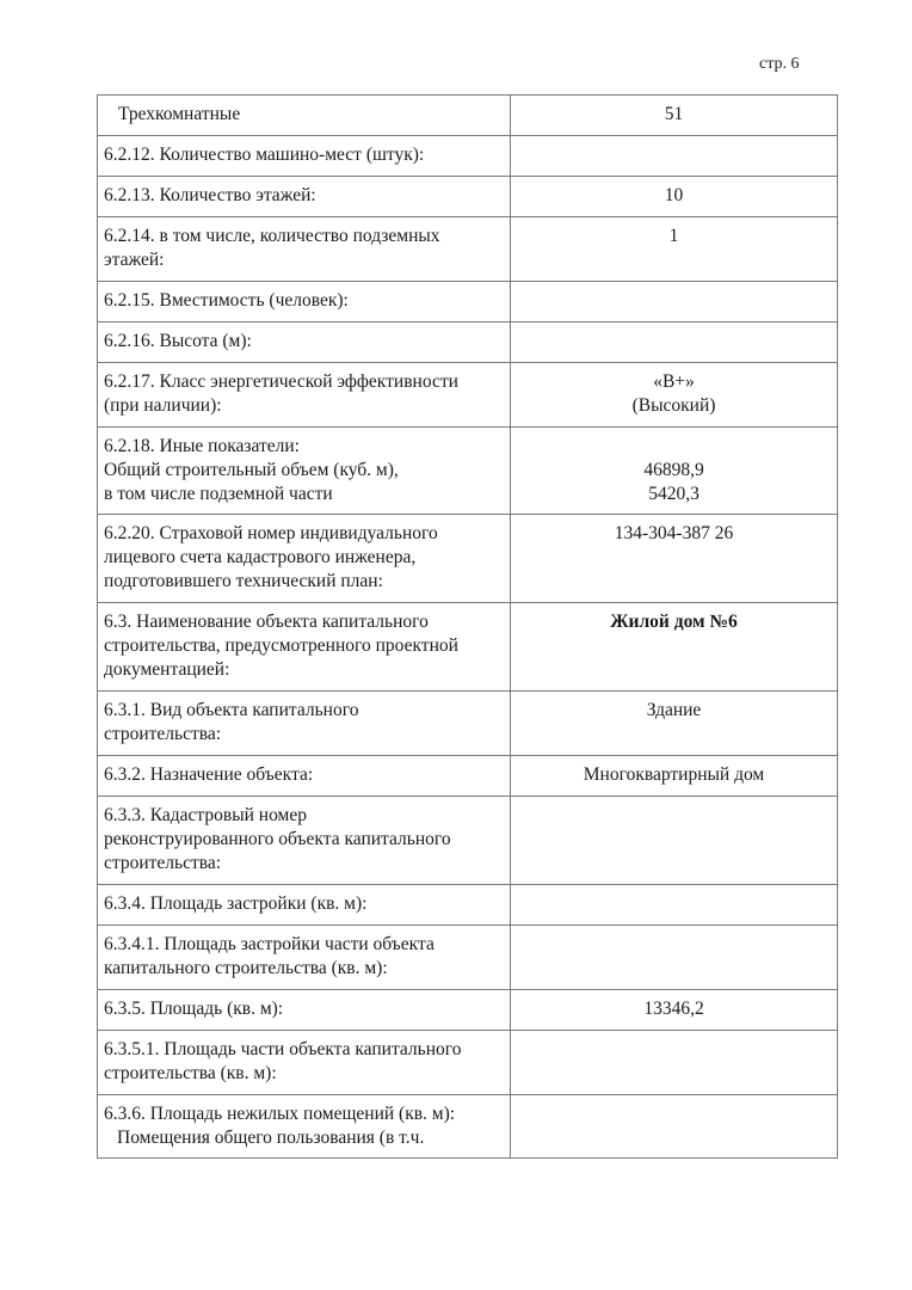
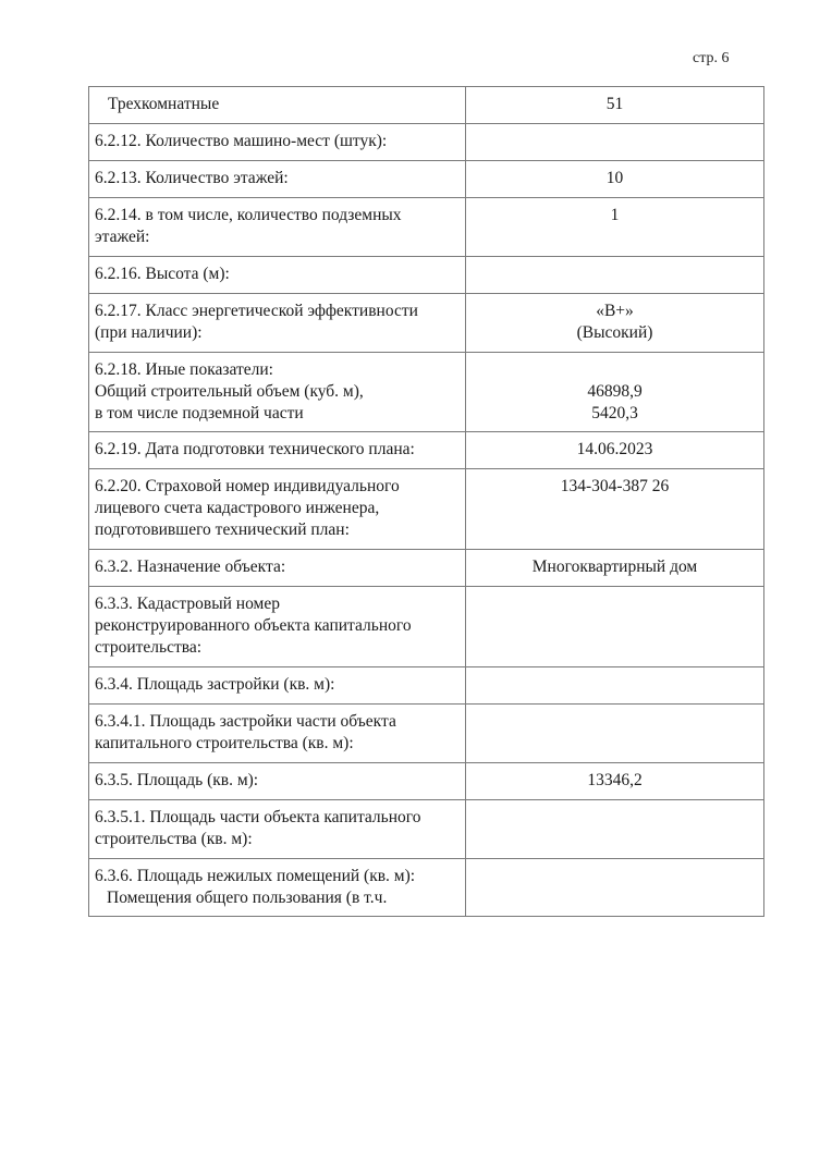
  стр. 6
  Трехкомнатные	51
  6.2.12. Количество машино-мест (штук):
  6.2.13. Количество этажей:	10
  6.2.14. в том числе, количество подземных этажей:	1
- 6.2.15. Вместимость (человек):
  6.2.16. Высота (м):
  6.2.17. Класс энергетической эффективности (при наличии):	«В+» (Высокий)
  6.2.18. Иные показатели: Общий строительный объем (куб. м), в том числе подземной части	46898,9 5420,3
+ 6.2.19. Дата подготовки технического плана:	14.06.2023
  6.2.20. Страховой номер индивидуального лицевого счета кадастрового инженера, подготовившего технический план:	134-304-387 26
- 6.3. Наименование объекта капитального строительства, предусмотренного проектной документацией:	Жилой дом №6
- 6.3.1. Вид объекта капитального строительства:	Здание
  6.3.2. Назначение объекта:	Многоквартирный дом
  6.3.3. Кадастровый номер реконструированного объекта капитального строительства:
  6.3.4. Площадь застройки (кв. м):
  6.3.4.1. Площадь застройки части объекта капитального строительства (кв. м):
  6.3.5. Площадь (кв. м):	13346,2
  6.3.5.1. Площадь части объекта капитального строительства (кв. м):
  6.3.6. Площадь нежилых помещений (кв. м): Помещения общего пользования (в т.ч.
